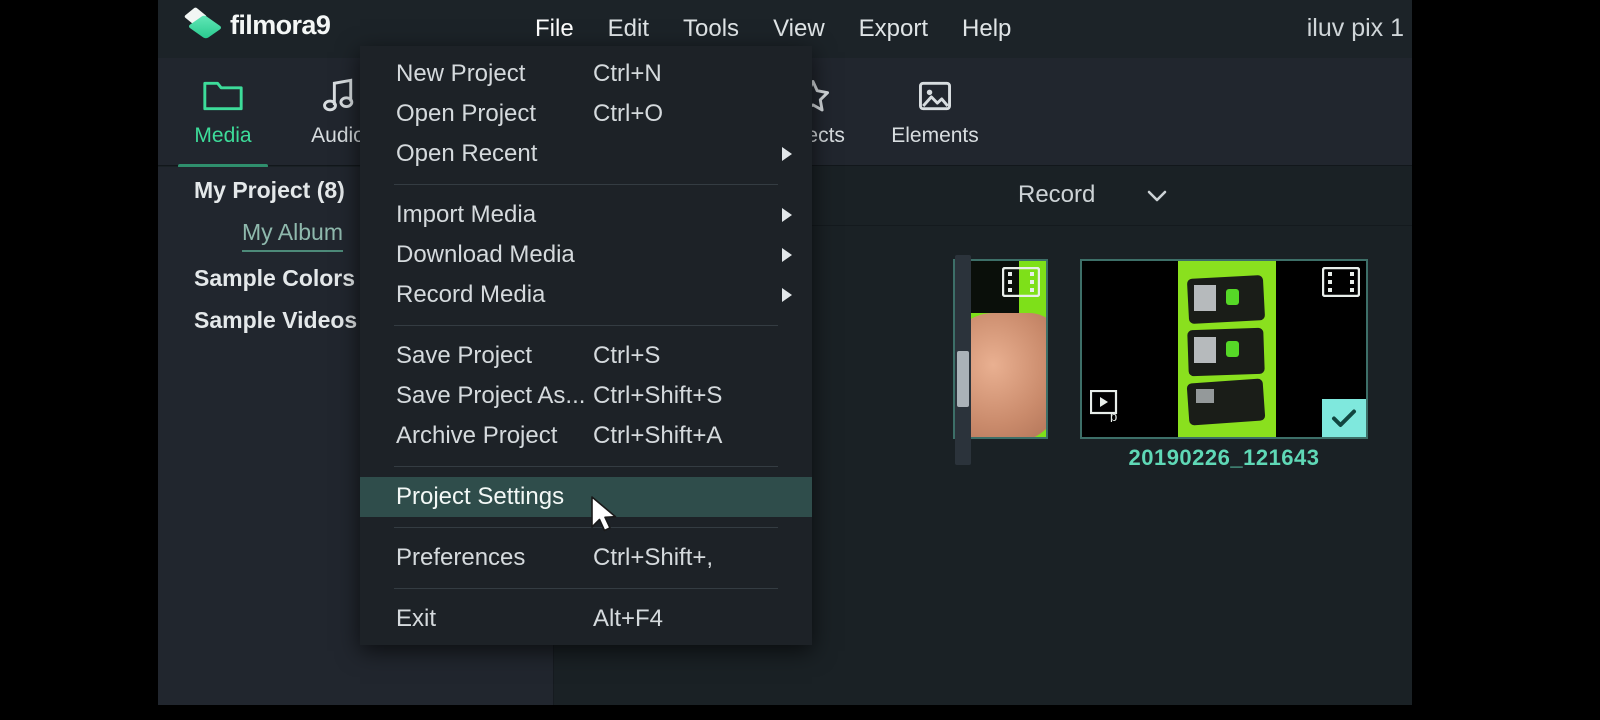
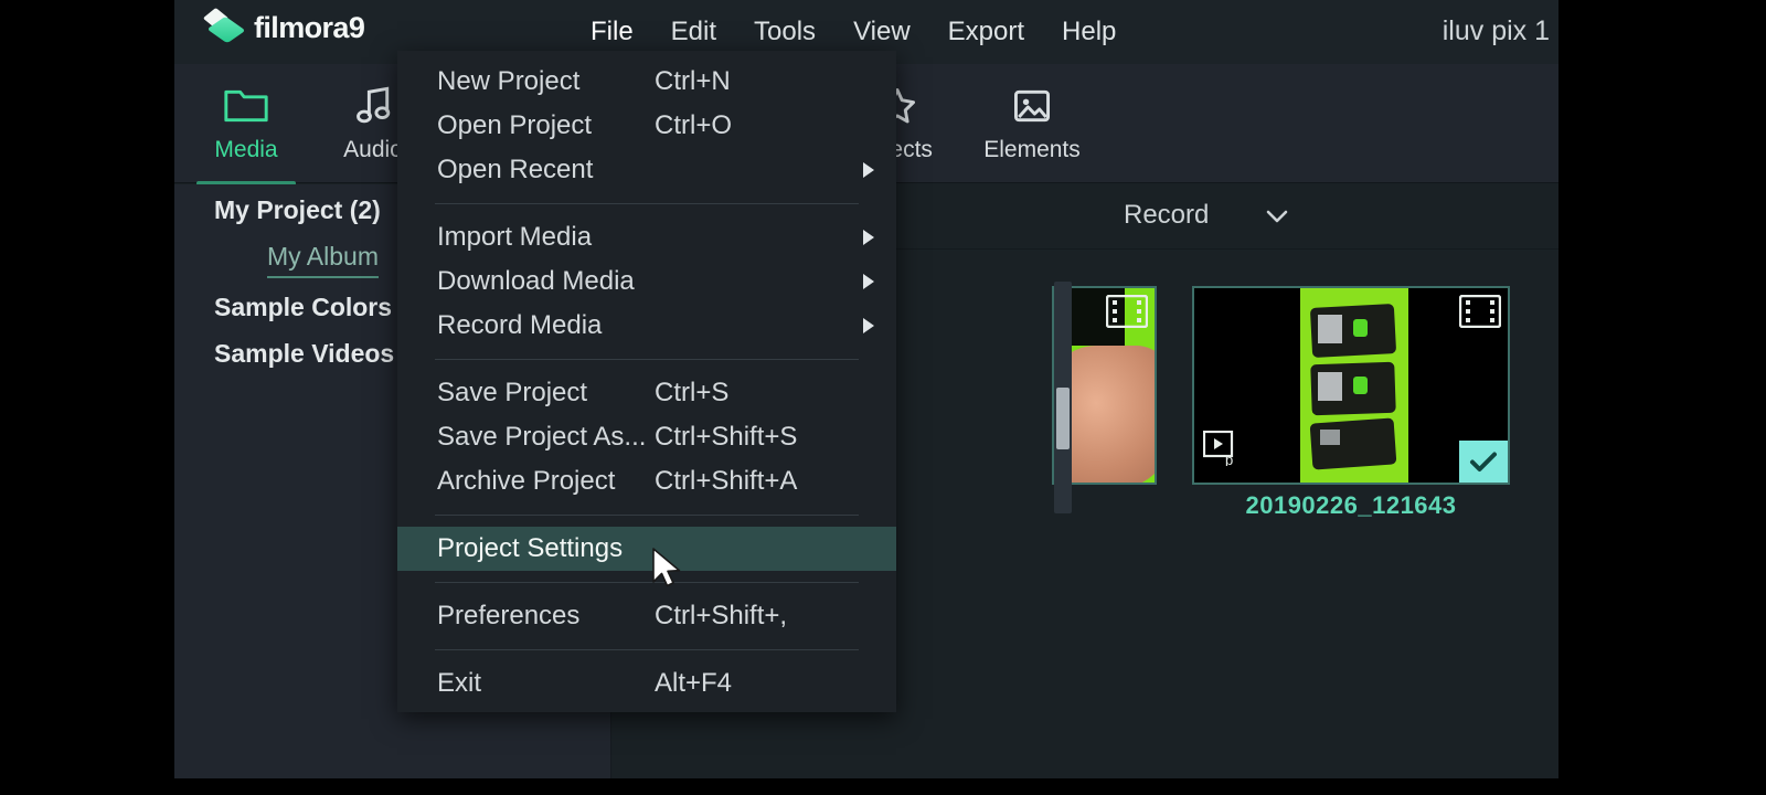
  filmora9
  File
  Edit
  Tools
  View
  Export
  Help
  iluv pix 1
  Media
  Audio
  Elements
- My Project (8)
+ My Project (2)
  My Album
  Sample Colors
  Sample Videos
  Record
  p
  20190226_121643
  New Project
  Ctrl+N
  Open Project
  Ctrl+O
  Open Recent
  Import Media
  Download Media
  Record Media
  Save Project
  Ctrl+S
  Save Project As...
  Ctrl+Shift+S
  Archive Project
  Ctrl+Shift+A
  Project Settings
  Preferences
  Ctrl+Shift+,
  Exit
  Alt+F4
